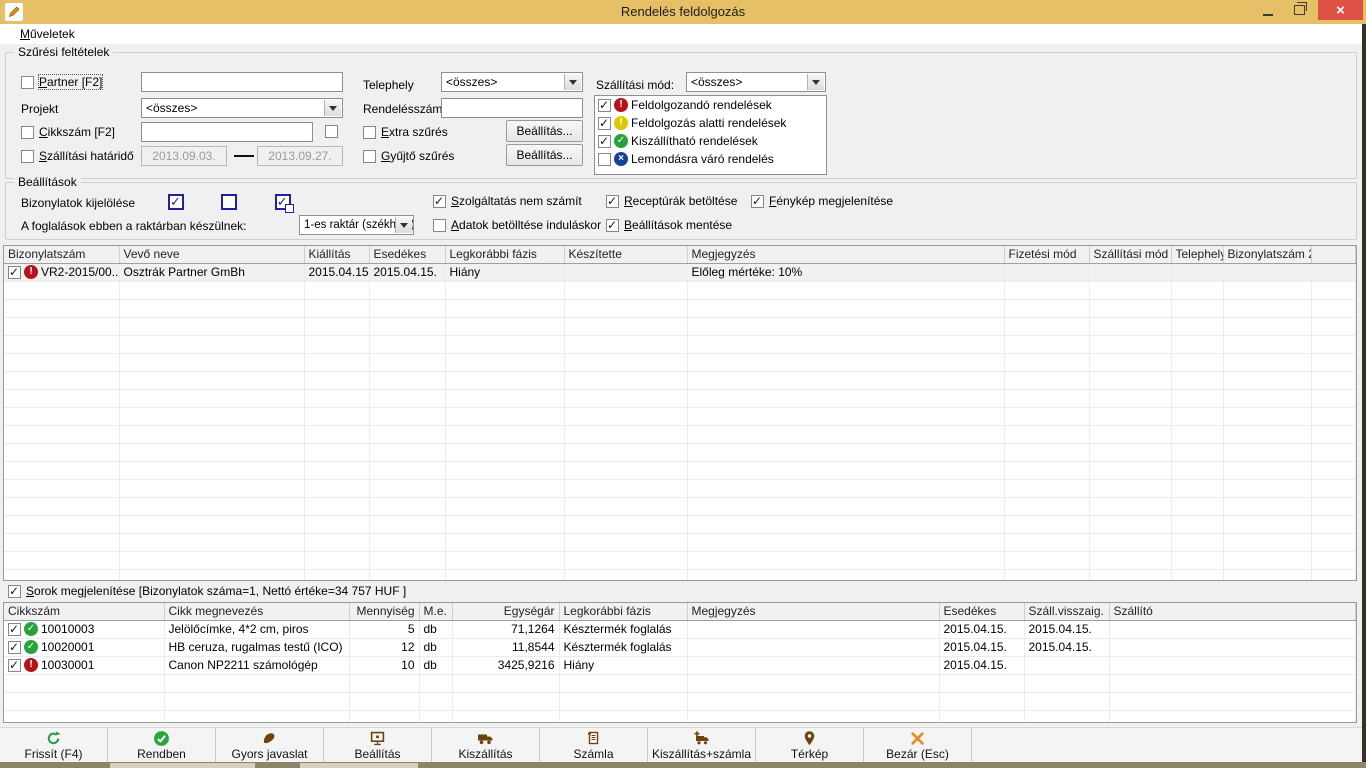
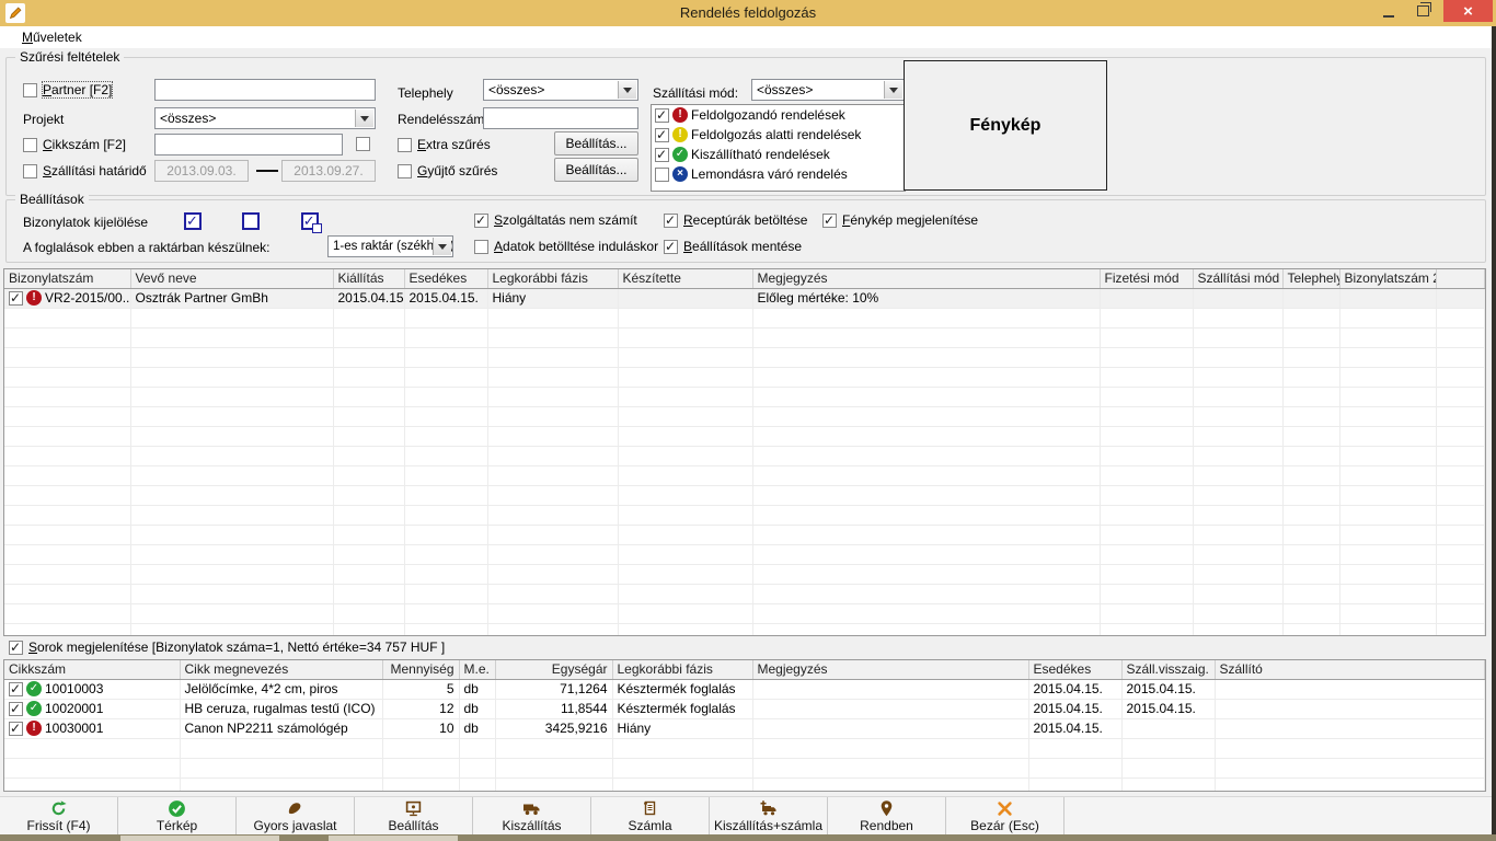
  Rendelés feldolgozás
  ×
  Műveletek
  Szűrési feltételek
  Partner [F2]
  Projekt
  <összes>
  Cikkszám [F2]
  Szállítási határidő
  2013.09.03.
  2013.09.27.
  Telephely
  <összes>
  Rendelésszám
  Extra szűrés
  Beállítás...
  Gyűjtő szűrés
  Beállítás...
  Szállítási mód:
  <összes>
  !
  Feldolgozandó rendelések
  !
  Feldolgozás alatti rendelések
  ✓
  Kiszállítható rendelések
  ×
  Lemondásra váró rendelés
+ Fénykép
  Beállítások
  Bizonylatok kijelölése
  A foglalások ebben a raktárban készülnek:
  1-es raktár (székh)
  Szolgáltatás nem számít
  Adatok betölltése induláskor
  Receptúrák betöltése
  Beállítások mentése
  Fénykép megjelenítése
  Bizonylatszám	Vevő neve	Kiállítás	Esedékes	Legkorábbi fázis	Készítette	Megjegyzés	Fizetési mód	Szállítási mód	Telephel	Bizonylatszám
  ! VR2-2015/00..	Osztrák Partner GmBh	2015.04.15	2015.04.15.	Hiány		Előleg mértéke: 10%
  Sorok megjelenítése [Bizonylatok száma=1, Nettó értéke=34 757 HUF ]
  Cikkszám	Cikk megnevezés	Mennyiség	M.e.	Egységár	Legkorábbi fázis	Megjegyzés	Esedékes	Száll.visszaig.	Szállító
  ✓ 10010003	Jelölőcímke, 4*2 cm, piros	5	db	71,1264	Késztermék foglalás		2015.04.15.	2015.04.15.
  ✓ 10020001	HB ceruza, rugalmas testű (ICO)	12	db	11,8544	Késztermék foglalás		2015.04.15.	2015.04.15.
  ! 10030001	Canon NP2211 számológép	10	db	3425,9216	Hiány		2015.04.15.
  Frissít (F4)
- Rendben
+ Térkép
  Gyors javaslat
  Beállítás
  Kiszállítás
  Számla
  Kiszállítás+számla
- Térkép
+ Rendben
  Bezár (Esc)
